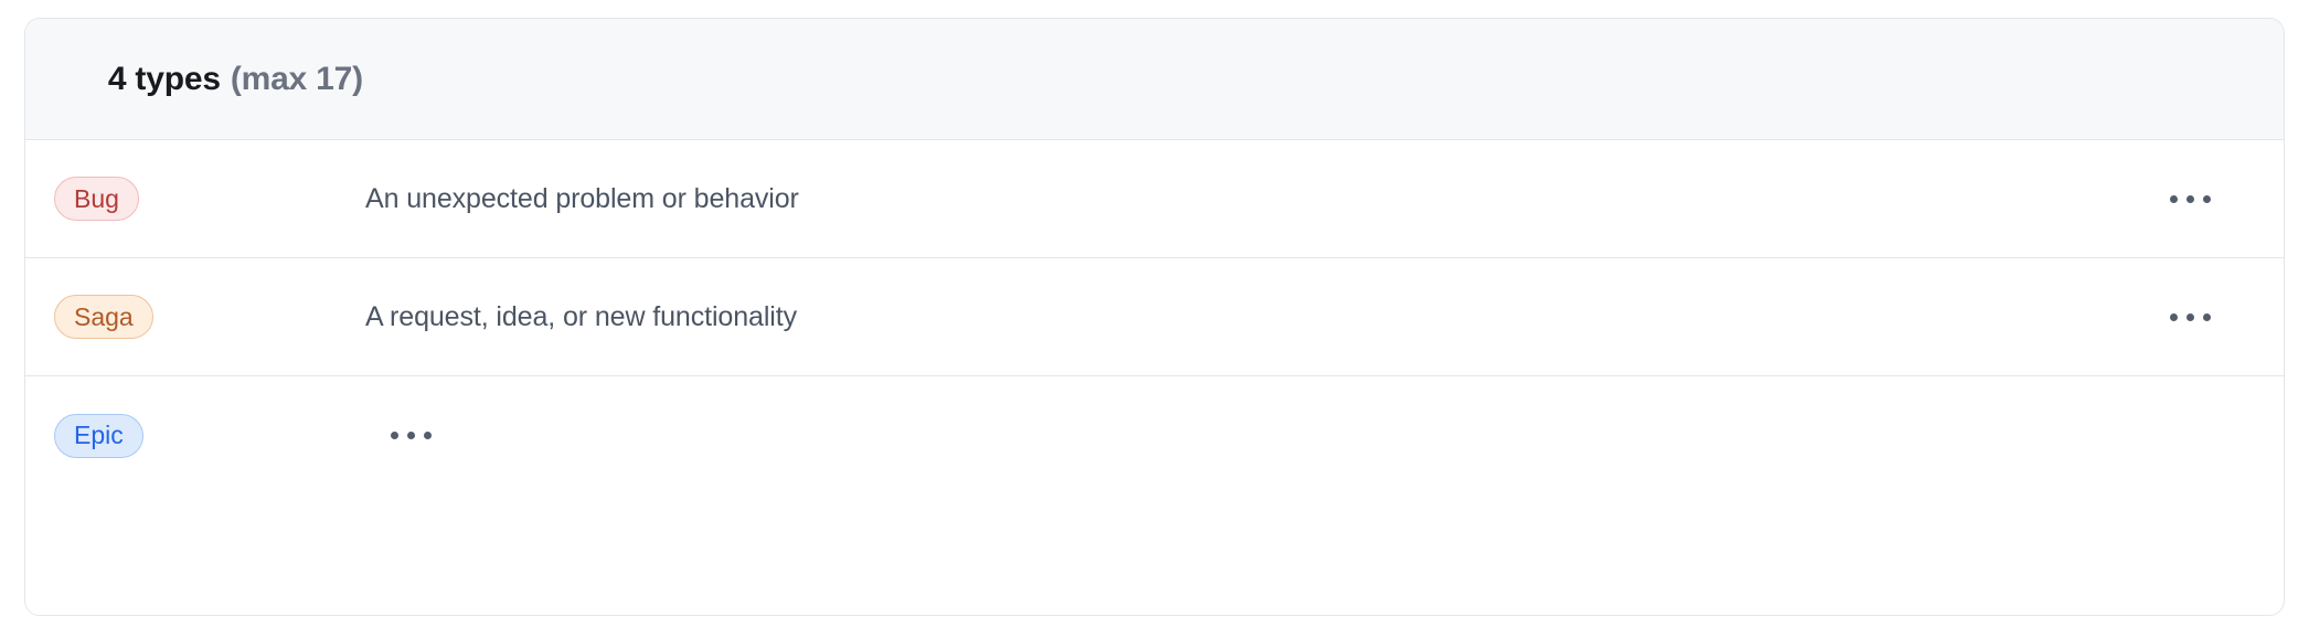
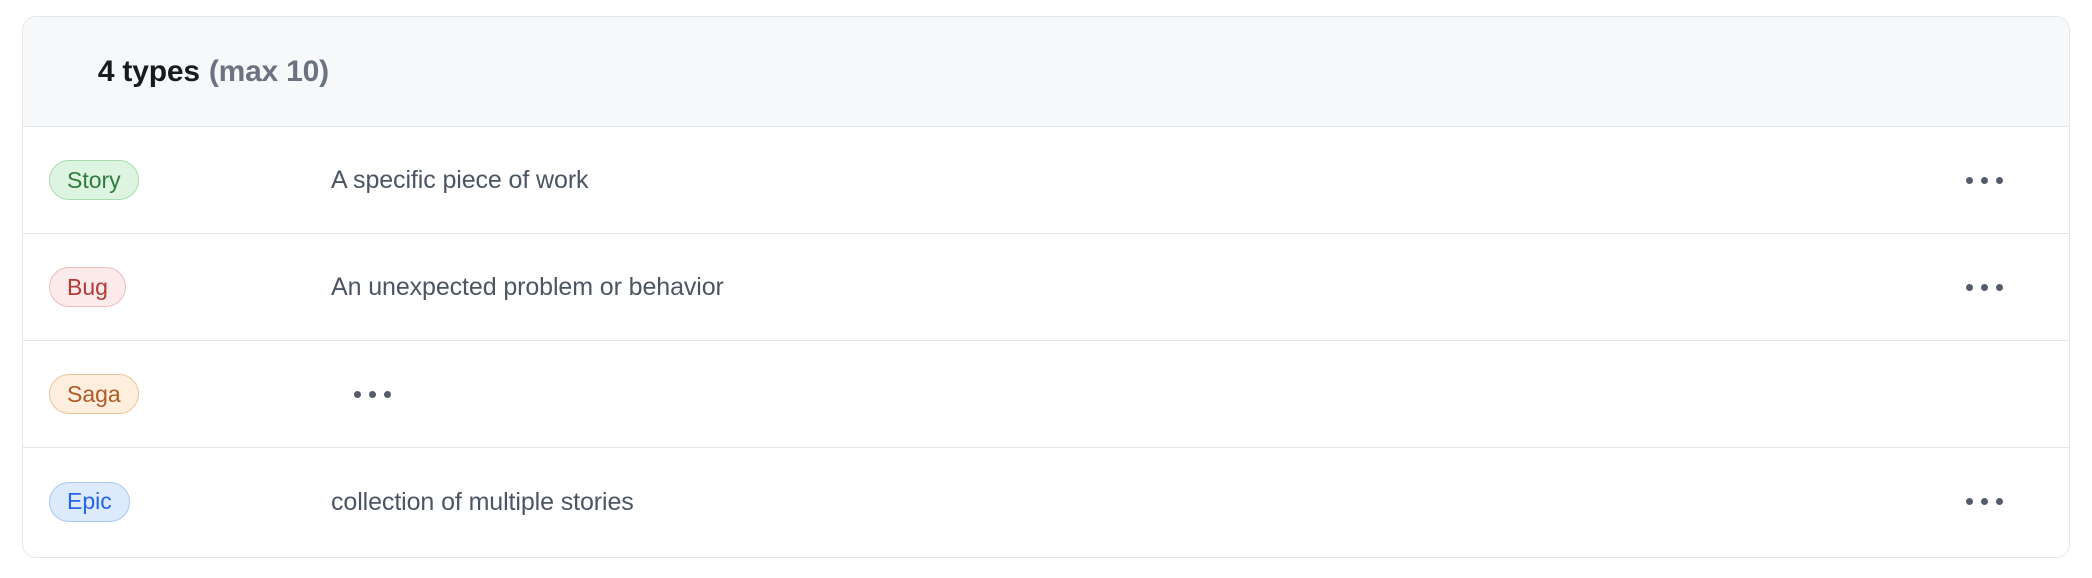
- 4 types (max 17)
+ 4 types (max 10)
+ Story
+ A specific piece of work
  Bug
  An unexpected problem or behavior
  Saga
- A request, idea, or new functionality
  Epic
+ collection of multiple stories
